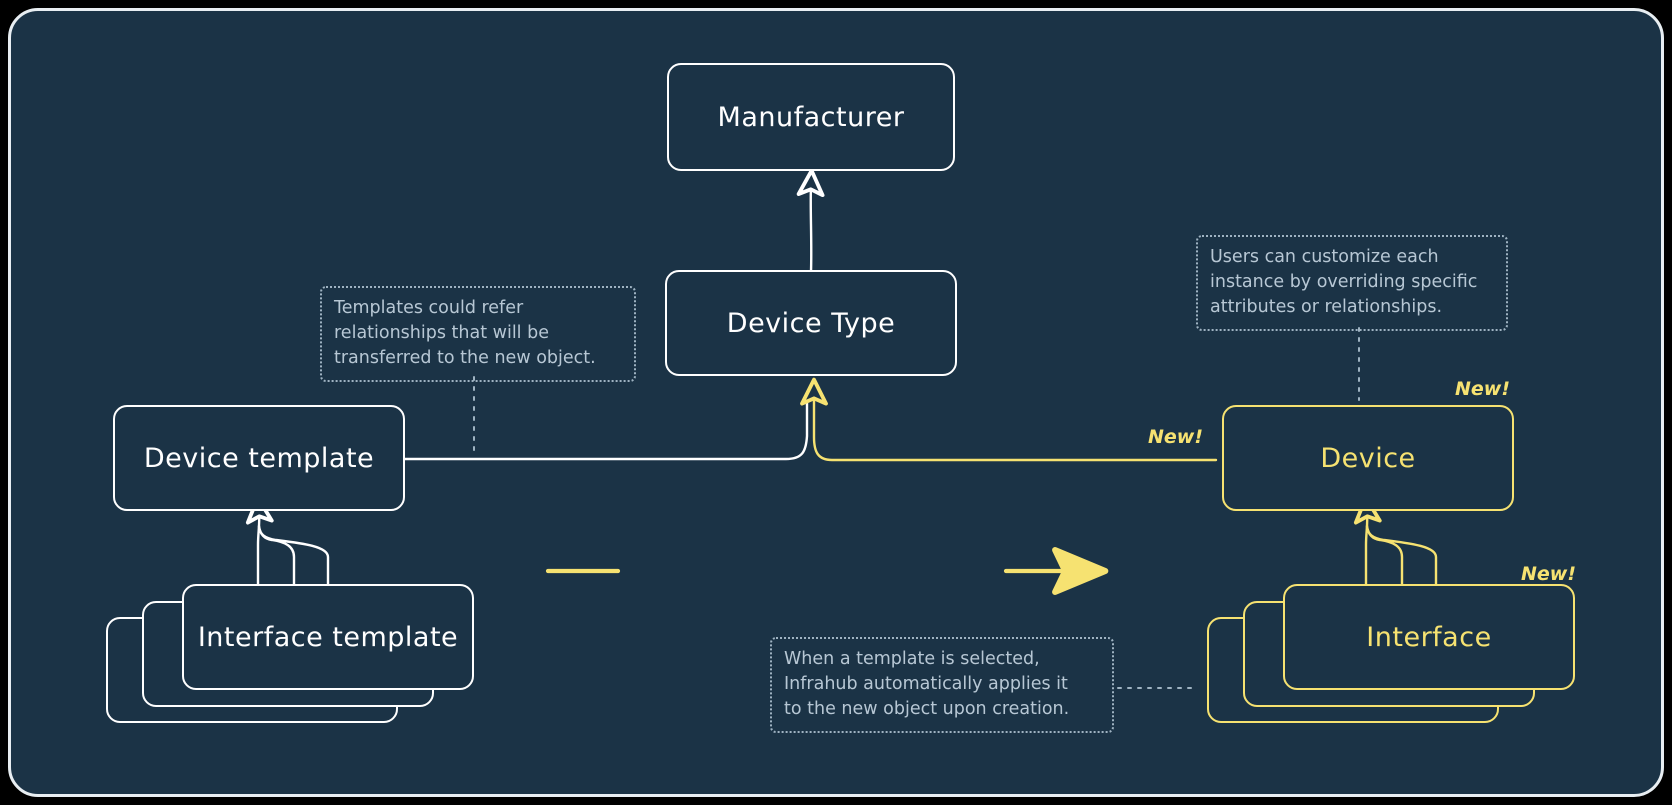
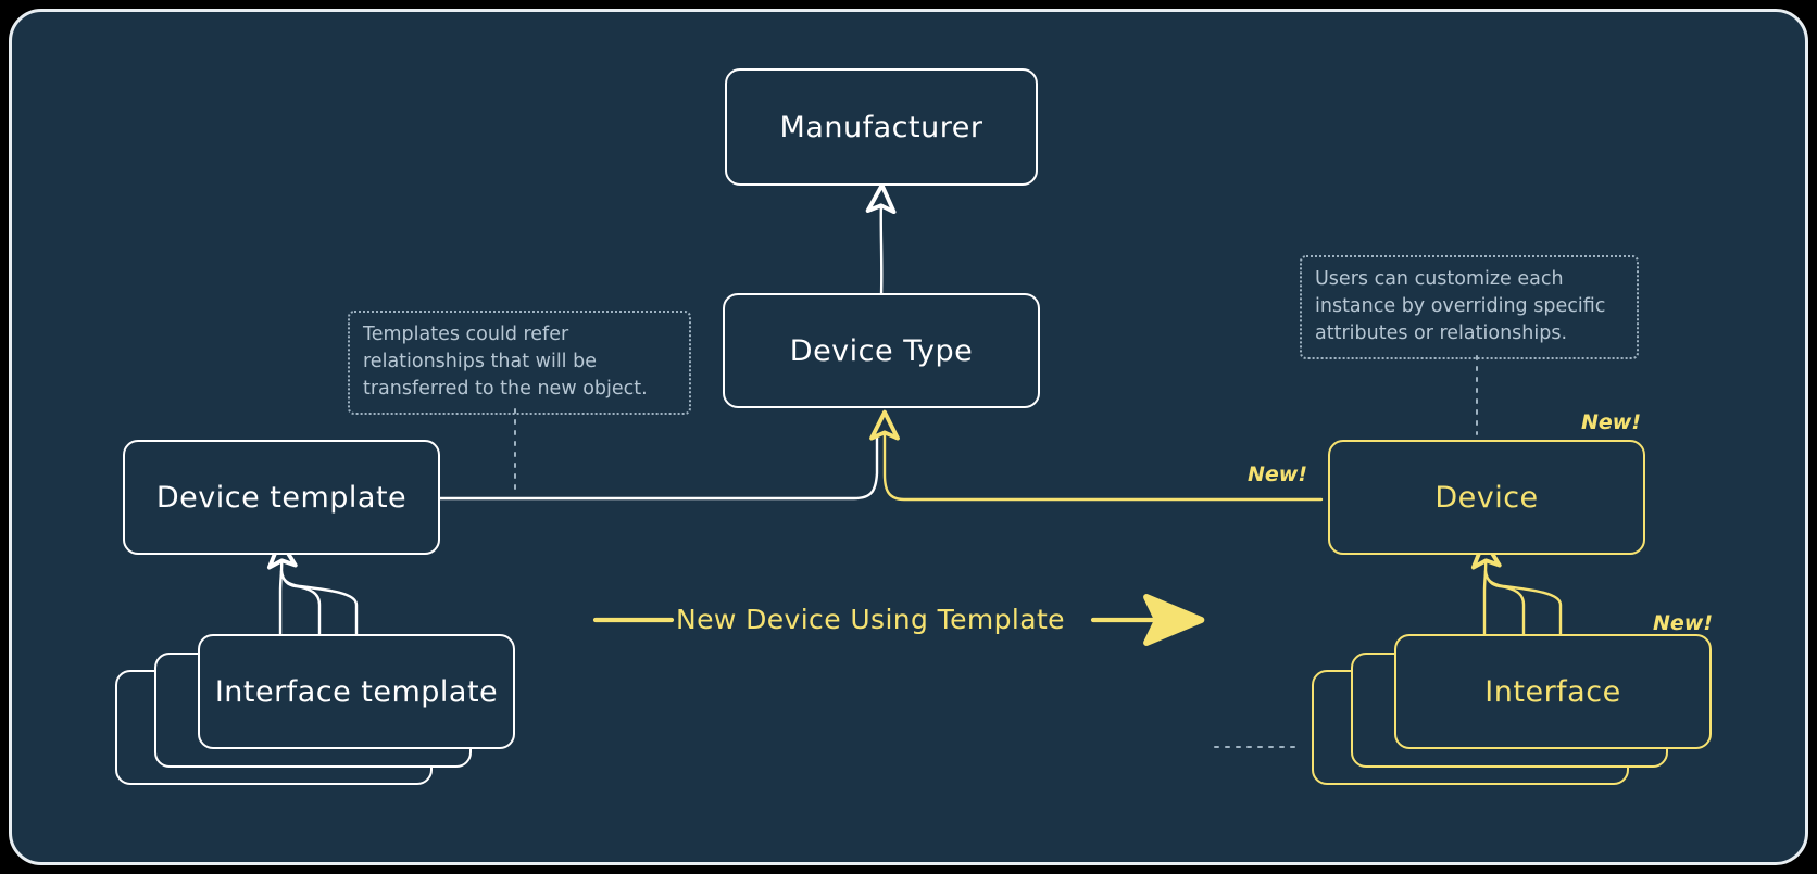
  Manufacturer
  Device Type
  Device template
  Interface template
  Device
  Interface
  New!
  New!
  New!
+ New Device Using Template
  Templates could refer
  relationships that will be
  transferred to the new object.
  Users can customize each
  instance by overriding specific
  attributes or relationships.
- When a template is selected,
- Infrahub automatically applies it
- to the new object upon creation.
